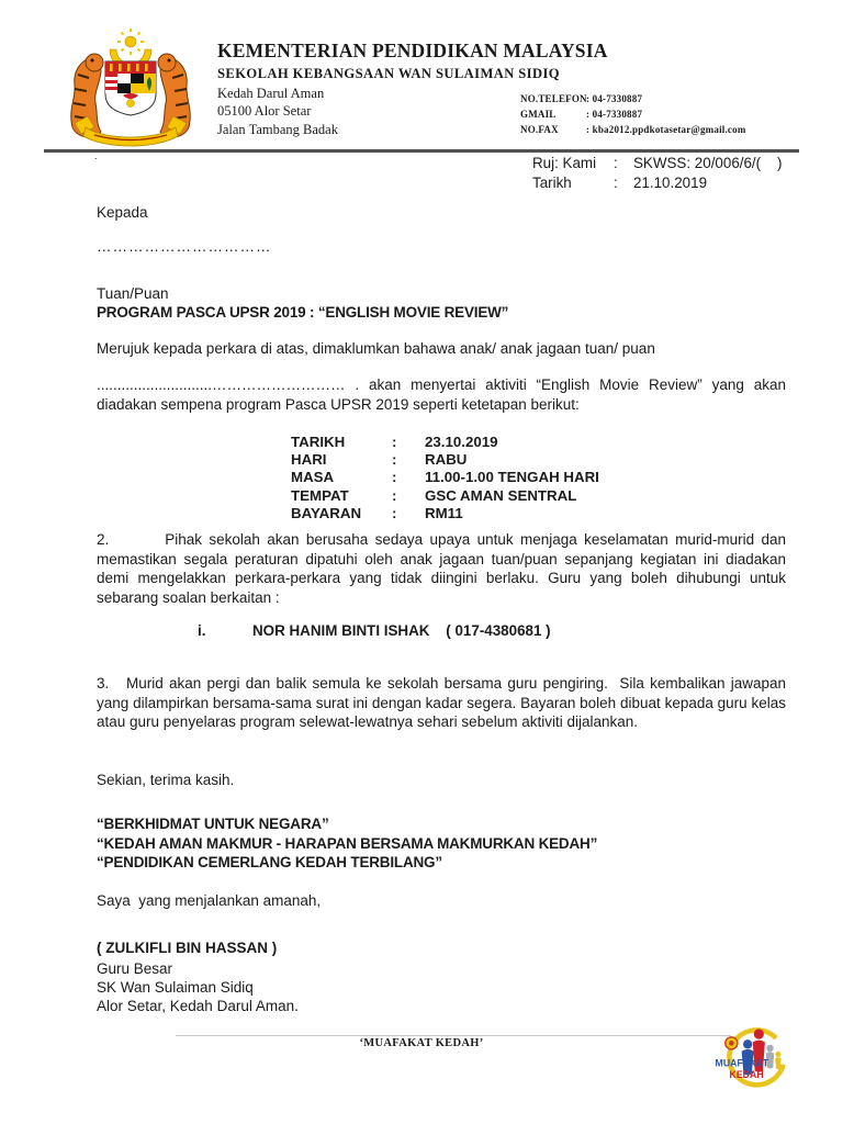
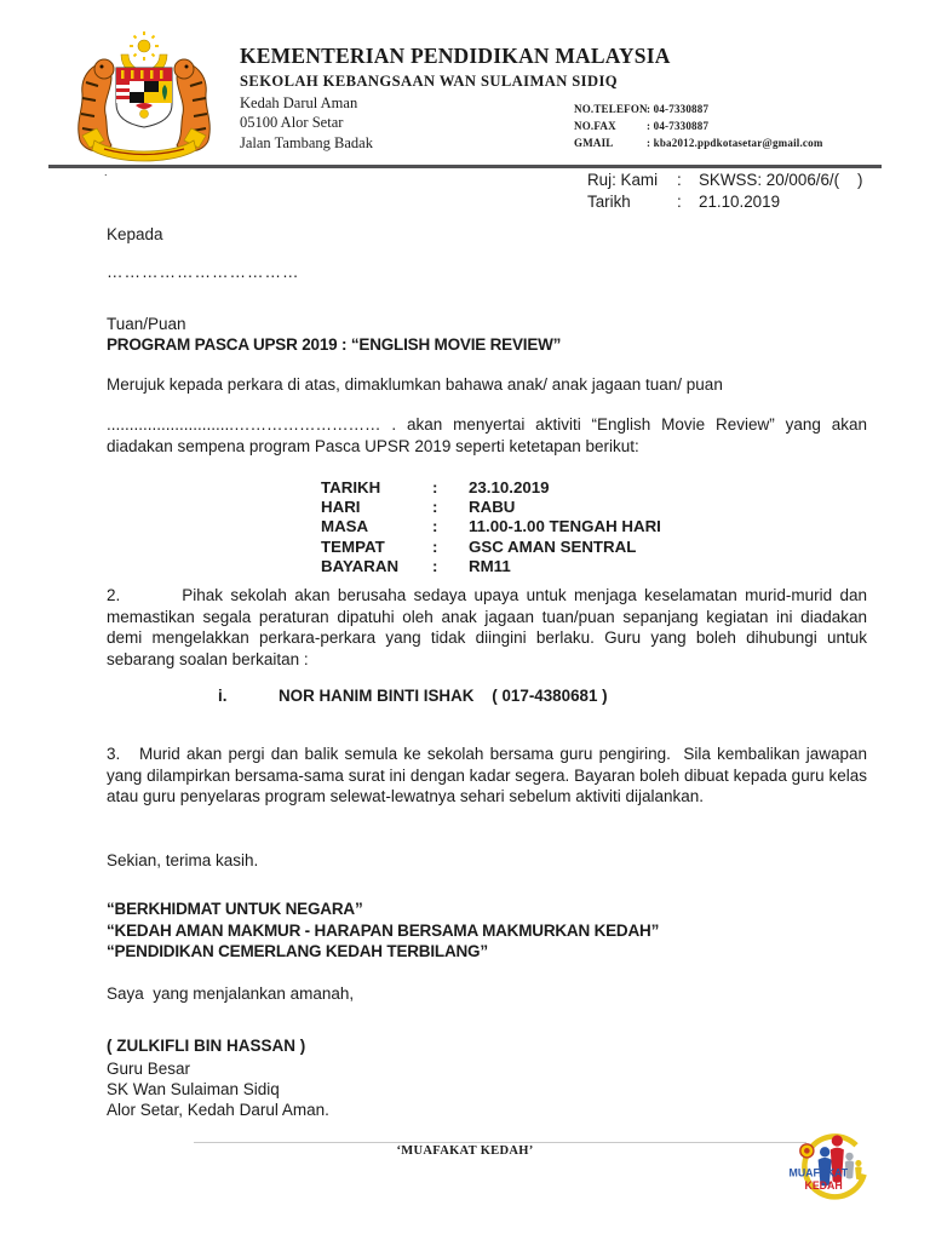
  KEMENTERIAN PENDIDIKAN MALAYSIA
  SEKOLAH KEBANGSAAN WAN SULAIMAN SIDIQ
  Kedah Darul Aman
  05100 Alor Setar
  Jalan Tambang Badak
  NO.TELEFON
  : 04-7330887
- GMAIL
+ NO.FAX
  : 04-7330887
- NO.FAX
+ GMAIL
  : kba2012.ppdkotasetar@gmail.com
  .
  Ruj: Kami
  :
  SKWSS: 20/006/6/( )
  Tarikh
  :
  21.10.2019
  Kepada
  ……………………………
  Tuan/Puan
  PROGRAM PASCA UPSR 2019 : “ENGLISH MOVIE REVIEW”
  Merujuk kepada perkara di atas, dimaklumkan bahawa anak/ anak jagaan tuan/ puan
  ............................……………………… . akan menyertai aktiviti “English Movie Review” yang akan diadakan sempena program Pasca UPSR 2019 seperti ketetapan berikut:
  TARIKH
  :
  23.10.2019
  HARI
  :
  RABU
  MASA
  :
  11.00-1.00 TENGAH HARI
  TEMPAT
  :
  GSC AMAN SENTRAL
  BAYARAN
  :
  RM11
  2. Pihak sekolah akan berusaha sedaya upaya untuk menjaga keselamatan murid-murid dan memastikan segala peraturan dipatuhi oleh anak jagaan tuan/puan sepanjang kegiatan ini diadakan demi mengelakkan perkara-perkara yang tidak diingini berlaku. Guru yang boleh dihubungi untuk sebarang soalan berkaitan :
  i.
  NOR HANIM BINTI ISHAK ( 017-4380681 )
  3. Murid akan pergi dan balik semula ke sekolah bersama guru pengiring. Sila kembalikan jawapan yang dilampirkan bersama-sama surat ini dengan kadar segera. Bayaran boleh dibuat kepada guru kelas atau guru penyelaras program selewat-lewatnya sehari sebelum aktiviti dijalankan.
  Sekian, terima kasih.
  “BERKHIDMAT UNTUK NEGARA”
  “KEDAH AMAN MAKMUR - HARAPAN BERSAMA MAKMURKAN KEDAH”
  “PENDIDIKAN CEMERLANG KEDAH TERBILANG”
  Saya yang menjalankan amanah,
  ( ZULKIFLI BIN HASSAN )
  Guru Besar
  SK Wan Sulaiman Sidiq
  Alor Setar, Kedah Darul Aman.
  ‘MUAFAKAT KEDAH’
  MUAFAKAT
  KEDAH
